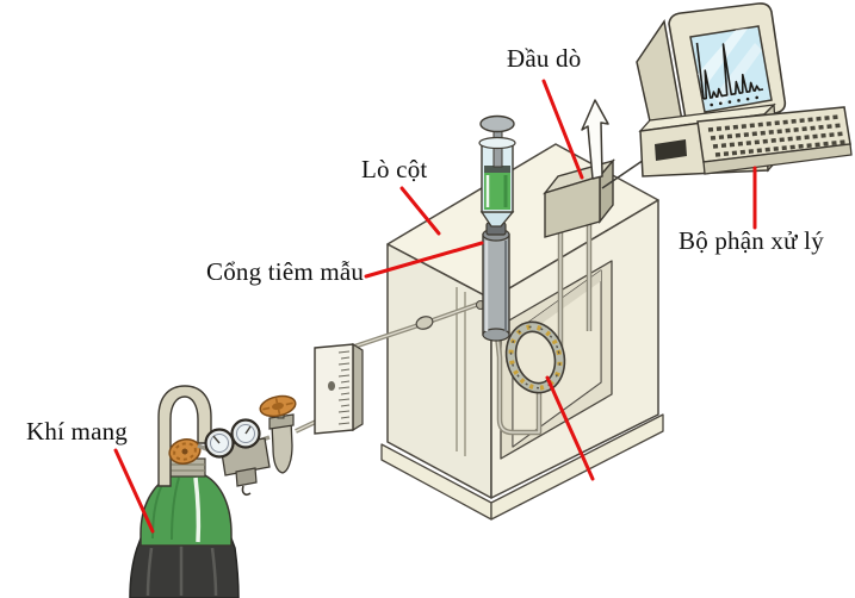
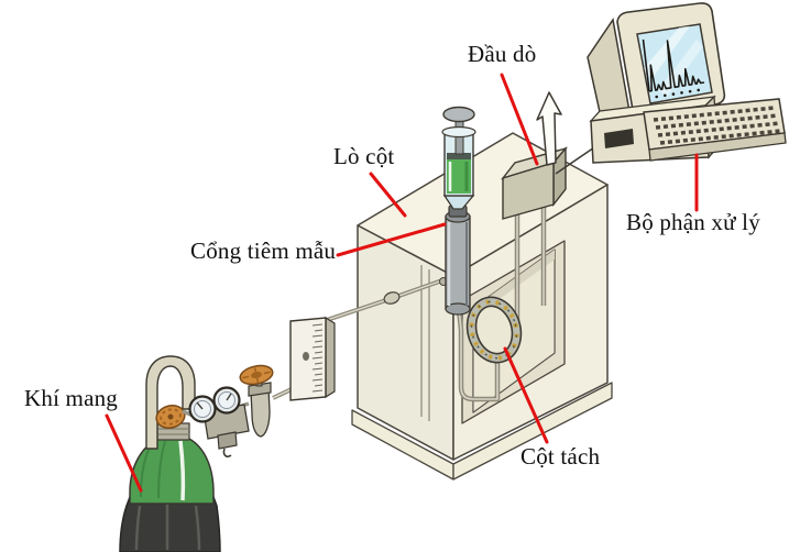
  Khí mang
  Lò cột
  Cổng tiêm mẫu
  Đầu dò
  Bộ phận xử lý
+ Cột tách
